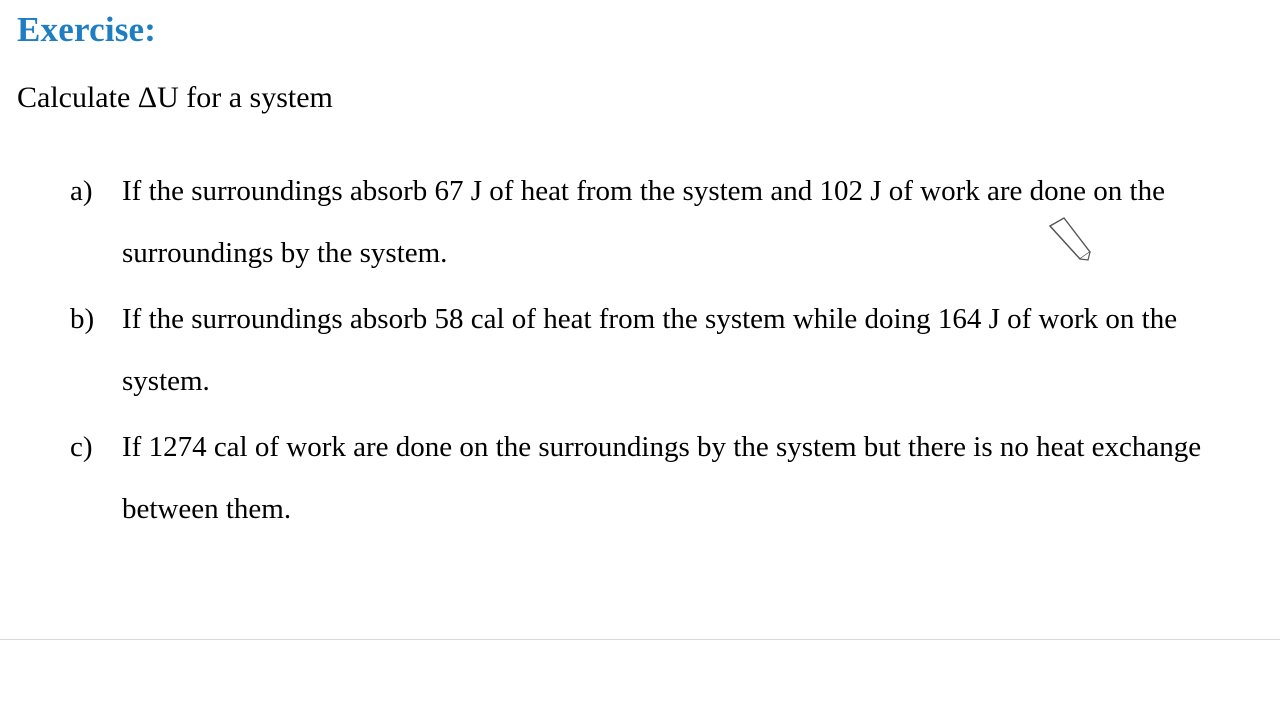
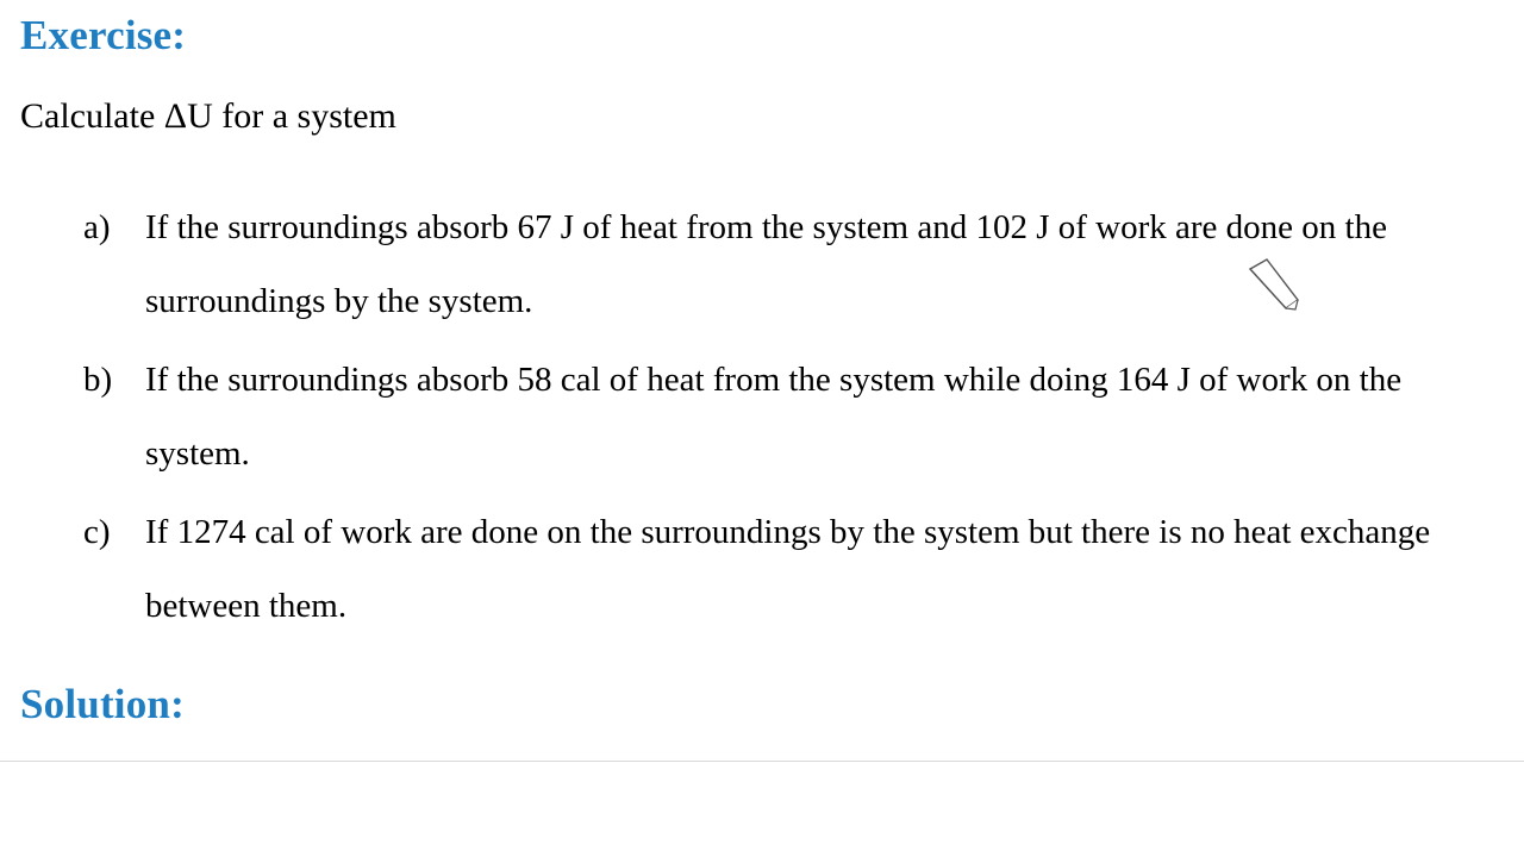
  Exercise:
  Calculate ΔU for a system
  a)
  If the surroundings absorb 67 J of heat from the system and 102 J of work are done on the surroundings by the system.
  b)
  If the surroundings absorb 58 cal of heat from the system while doing 164 J of work on the system.
  c)
  If 1274 cal of work are done on the surroundings by the system but there is no heat exchange between them.
+ Solution:
